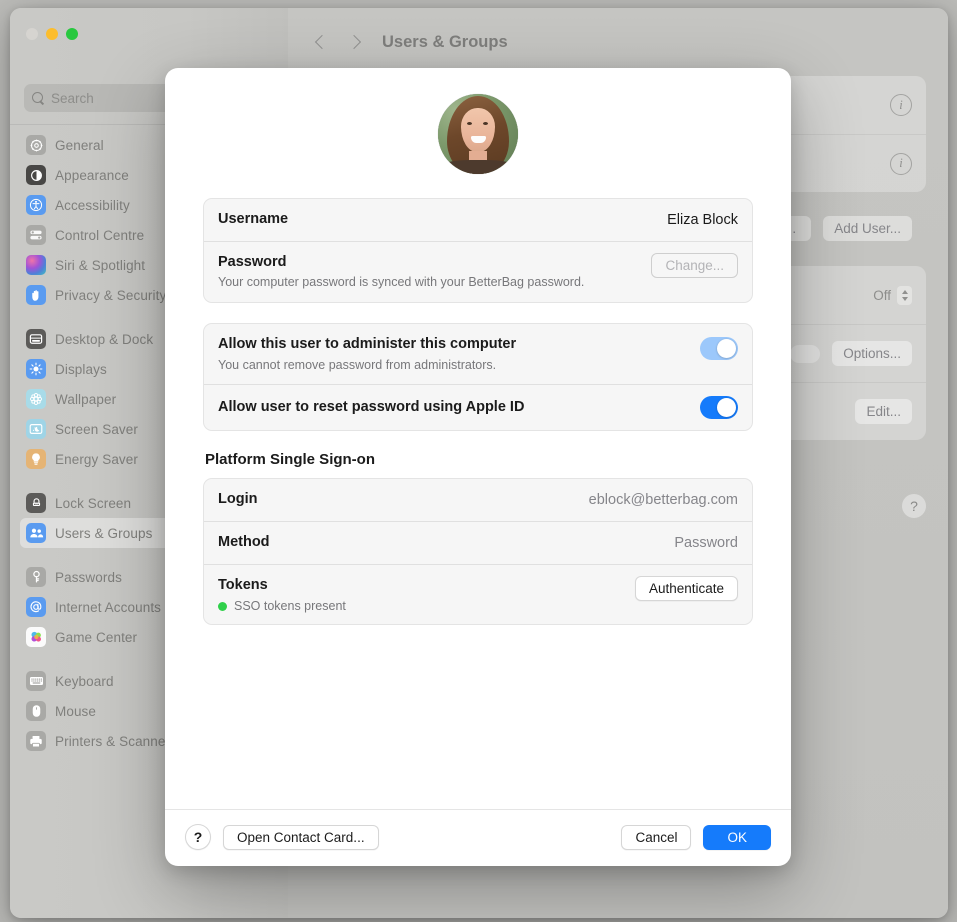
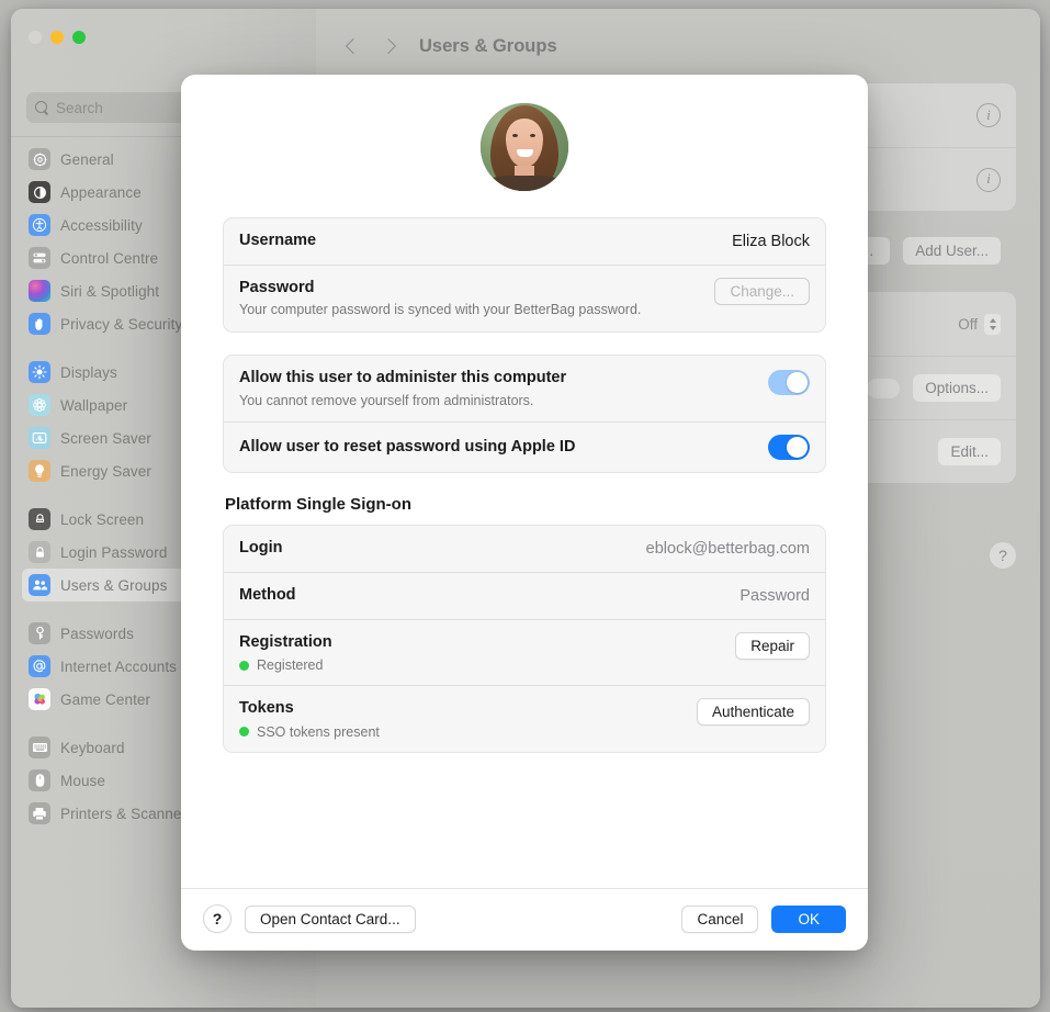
  Search
  General
  Appearance
  Accessibility
  Control Centre
  Siri & Spotlight
  Privacy & Security
- Desktop & Dock
  Displays
  Wallpaper
  Screen Saver
  Energy Saver
  Lock Screen
+ Login Password
  Users & Groups
  Passwords
  Internet Accounts
  Game Center
  Keyboard
  Mouse
  Printers & Scanne
  Users & Groups
  i
  i
  .
  Add User...
  Off
  Options...
  Edit...
  ?
  Username
  Eliza Block
  Password
  Your computer password is synced with your BetterBag password.
  Change...
  Allow this user to administer this computer
- You cannot remove password from administrators.
+ You cannot remove yourself from administrators.
  Allow user to reset password using Apple ID
  Platform Single Sign-on
  Login
  eblock@betterbag.com
  Method
  Password
+ Registration
+ Registered
+ Repair
  Tokens
  SSO tokens present
  Authenticate
  ?
  Open Contact Card...
  Cancel
  OK
